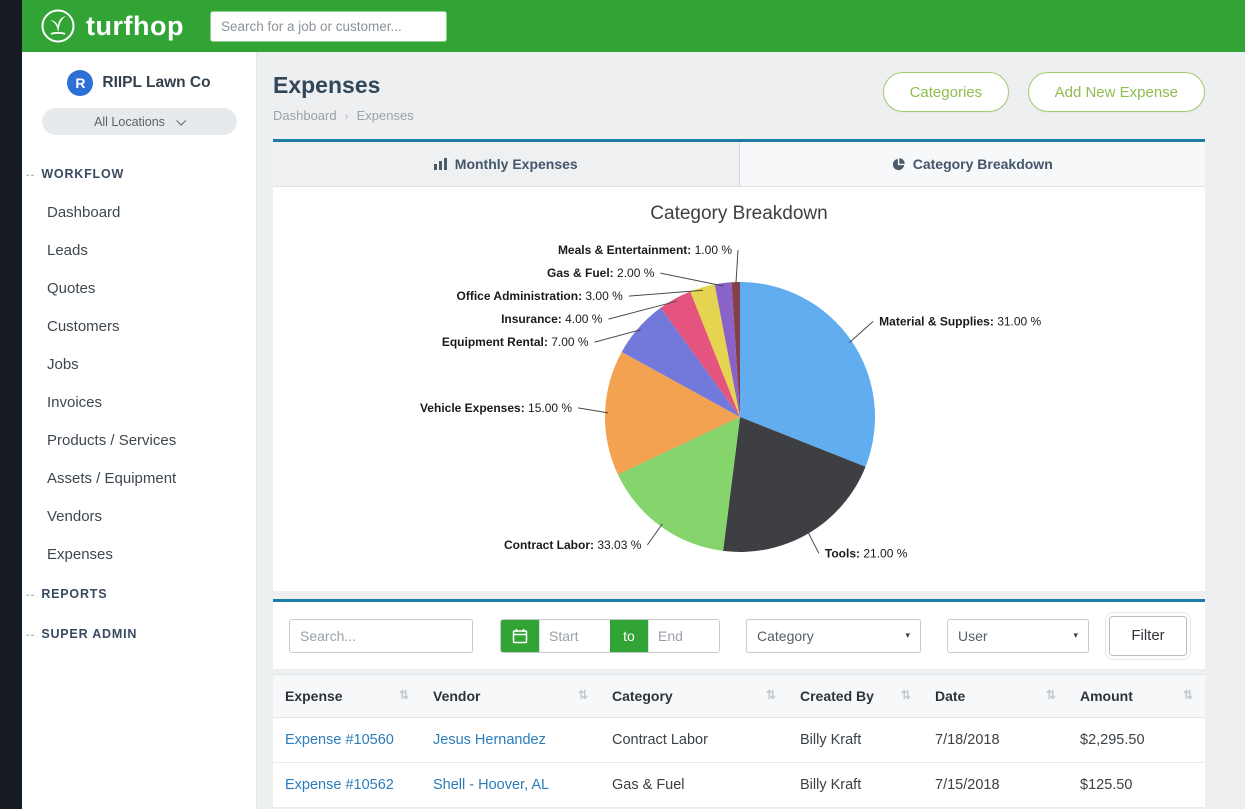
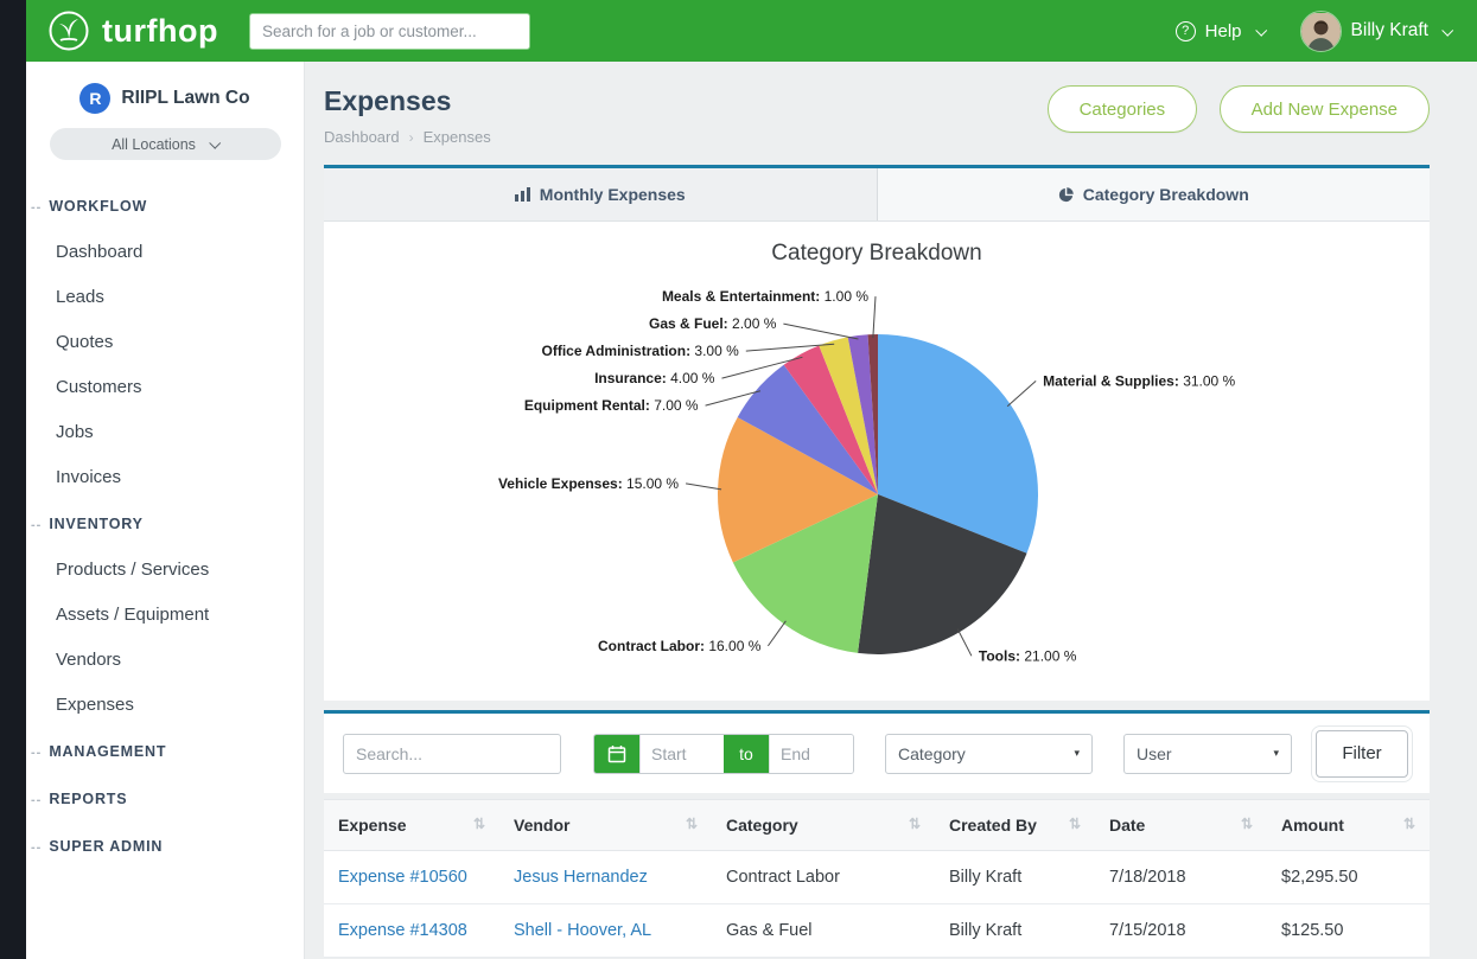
  turfhop
  Search for a job or customer...
+ ?
+ Help
+ Billy Kraft
  R
  RIIPL Lawn Co
  All Locations
  WORKFLOW
  Dashboard
  Leads
  Quotes
  Customers
  Jobs
  Invoices
+ INVENTORY
  Products / Services
  Assets / Equipment
  Vendors
  Expenses
+ MANAGEMENT
  REPORTS
  SUPER ADMIN
  Expenses
  Dashboard
  ›
  Expenses
  Categories Add New Expense
  Monthly Expenses
  Category Breakdown
  Category Breakdown
  Material & Supplies: 31.00 %
  Tools: 21.00 %
- Contract Labor: 33.03 %
+ Contract Labor: 16.00 %
  Vehicle Expenses: 15.00 %
  Equipment Rental: 7.00 %
  Insurance: 4.00 %
  Office Administration: 3.00 %
  Gas & Fuel: 2.00 %
  Meals & Entertainment: 1.00 %
  Search...
  Start
  to
  End
  Category
  ▾
  User
  ▾
  Filter
  Expense ⇅	Vendor ⇅	Category ⇅	Created By ⇅	Date ⇅	Amount ⇅
  Expense #10560	Jesus Hernandez	Contract Labor	Billy Kraft	7/18/2018	$2,295.50
- Expense #10562	Shell - Hoover, AL	Gas & Fuel	Billy Kraft	7/15/2018	$125.50
+ Expense #14308	Shell - Hoover, AL	Gas & Fuel	Billy Kraft	7/15/2018	$125.50
